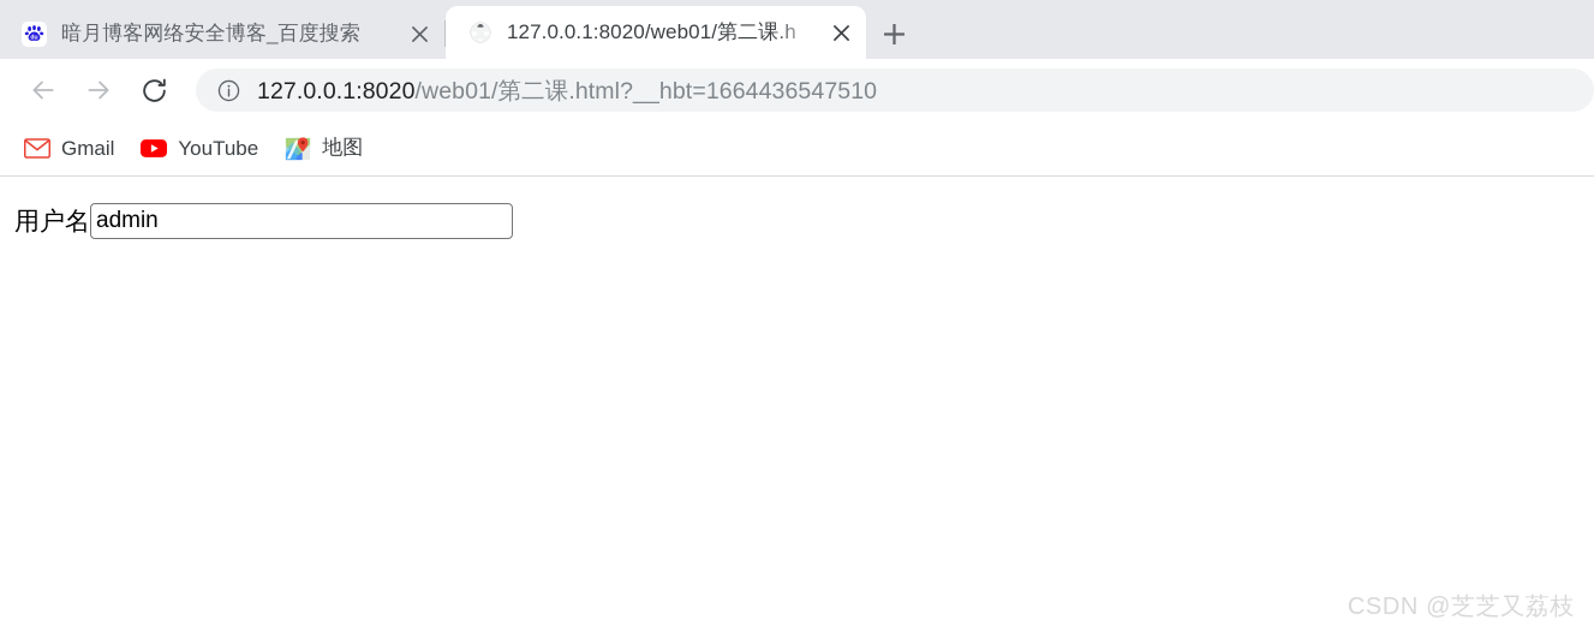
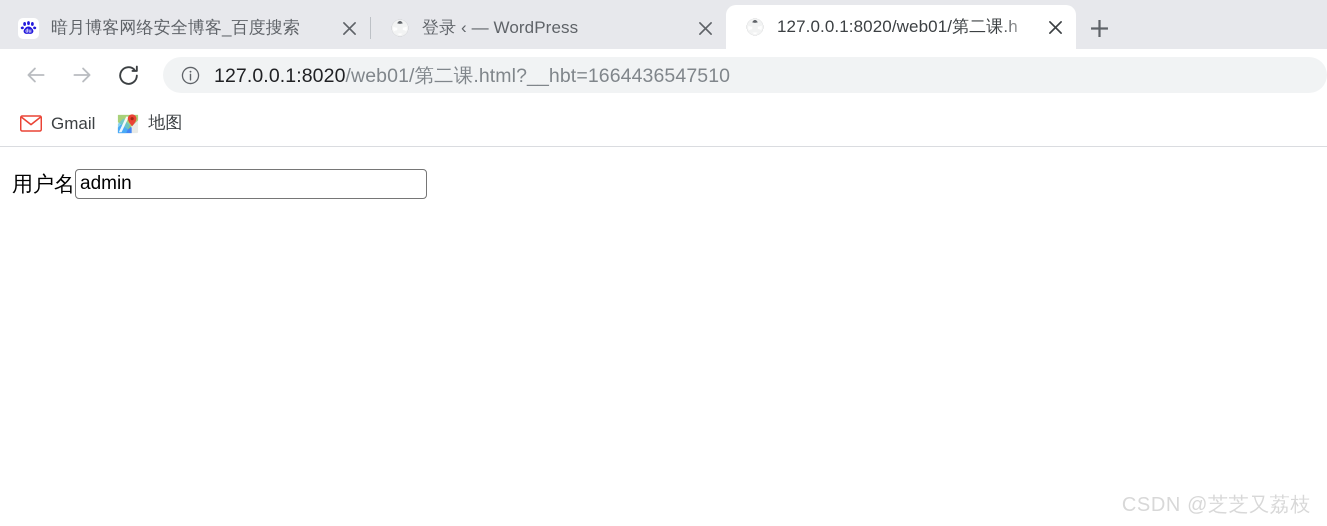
  暗月博客网络安全博客_百度搜索
+ 登录 ‹ — WordPress
  127.0.0.1:8020/web01/第二课.h
  127.0.0.1:8020/web01/第二课.html?__hbt=1664436547510
  Gmail
- YouTube
  地图
  用户名
  admin
  CSDN @芝芝又荔枝
